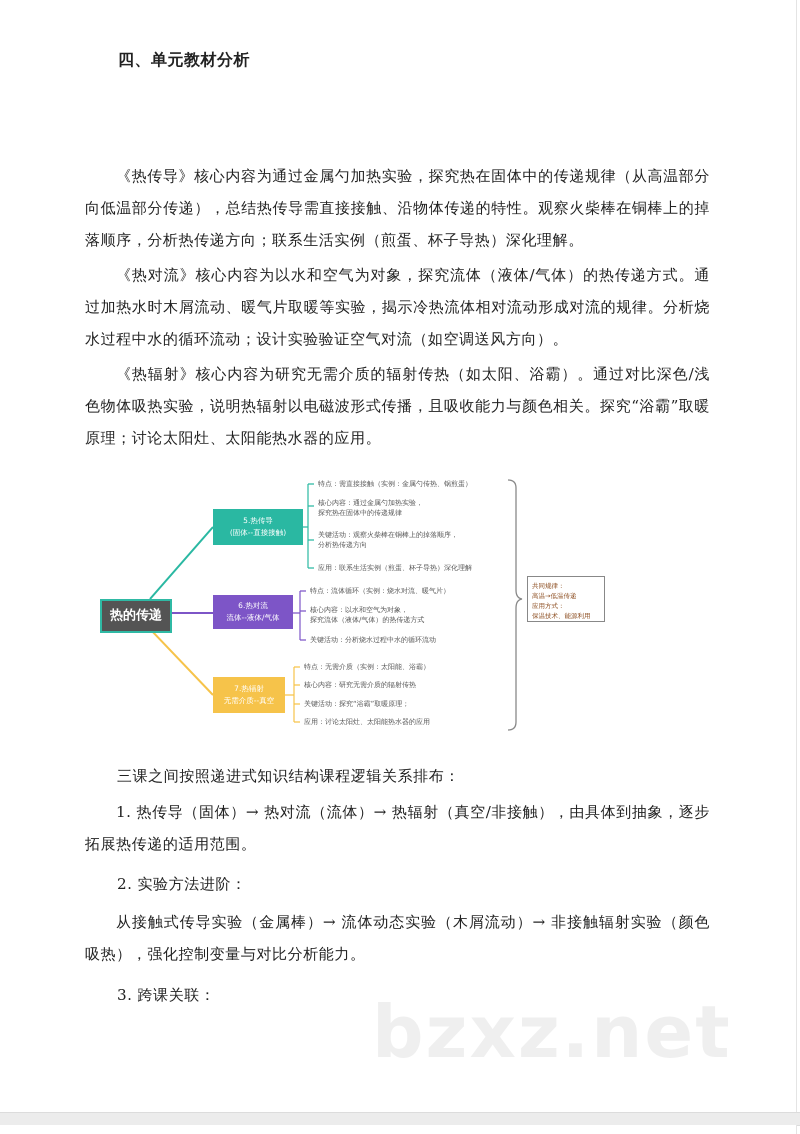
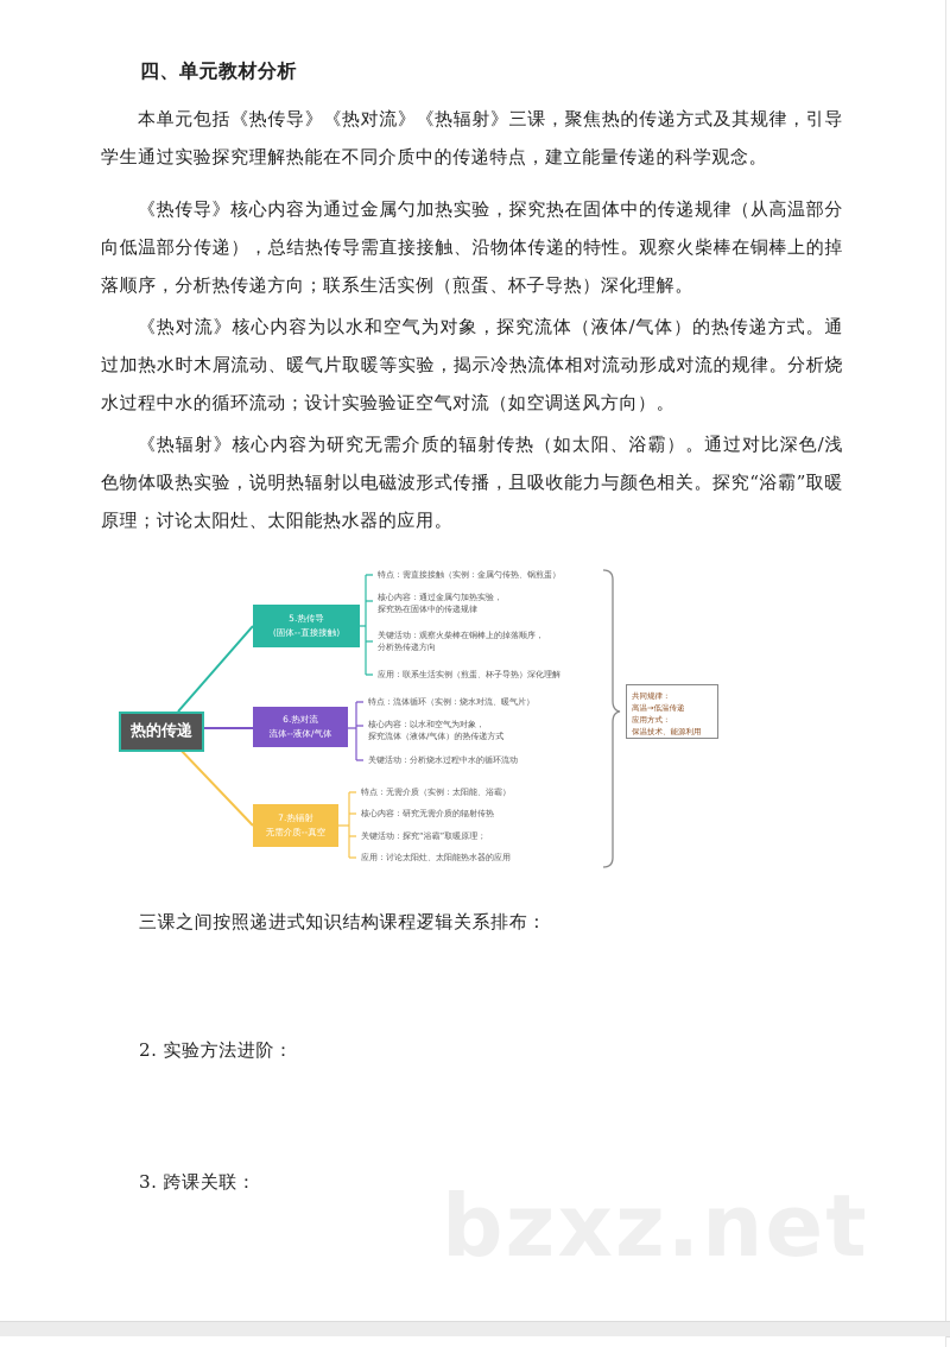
  四、单元教材分析
+ 本单元包括《热传导》《热对流》《热辐射》三课，聚焦热的传递方式及其规律，引导学生通过实验探究理解热能在不同介质中的传递特点，建立能量传递的科学观念。
  《热传导》核心内容为通过金属勺加热实验，探究热在固体中的传递规律（从高温部分向低温部分传递），总结热传导需直接接触、沿物体传递的特性。观察火柴棒在铜棒上的掉落顺序，分析热传递方向；联系生活实例（煎蛋、杯子导热）深化理解。
  《热对流》核心内容为以水和空气为对象，探究流体（液体/气体）的热传递方式。通过加热水时木屑流动、暖气片取暖等实验，揭示冷热流体相对流动形成对流的规律。分析烧水过程中水的循环流动；设计实验验证空气对流（如空调送风方向）。
  《热辐射》核心内容为研究无需介质的辐射传热（如太阳、浴霸）。通过对比深色/浅色物体吸热实验，说明热辐射以电磁波形式传播，且吸收能力与颜色相关。探究“浴霸”取暖原理；讨论太阳灶、太阳能热水器的应用。
  热的传递
  5.热传导
  (固体--直接接触)
  特点：需直接接触（实例：金属勺传热、锅煎蛋）
  核心内容：通过金属勺加热实验，
  探究热在固体中的传递规律
  关键活动：观察火柴棒在铜棒上的掉落顺序，
  分析热传递方向
  应用：联系生活实例（煎蛋、杯子导热）深化理解
  6.热对流
  流体--液体/气体
  特点：流体循环（实例：烧水对流、暖气片）
  核心内容：以水和空气为对象，
  探究流体（液体/气体）的热传递方式
  关键活动：分析烧水过程中水的循环流动
  7.热辐射
  无需介质--真空
  特点：无需介质（实例：太阳能、浴霸）
  核心内容：研究无需介质的辐射传热
  关键活动：探究“浴霸”取暖原理；
  应用：讨论太阳灶、太阳能热水器的应用
  共同规律：
  高温→低温传递
  应用方式：
  保温技术、能源利用
  三课之间按照递进式知识结构课程逻辑关系排布：
- 1. 热传导（固体）→ 热对流（流体）→ 热辐射（真空/非接触），由具体到抽象，逐步拓展热传递的适用范围。
  2. 实验方法进阶：
- 从接触式传导实验（金属棒）→ 流体动态实验（木屑流动）→ 非接触辐射实验（颜色吸热），强化控制变量与对比分析能力。
  3. 跨课关联：
